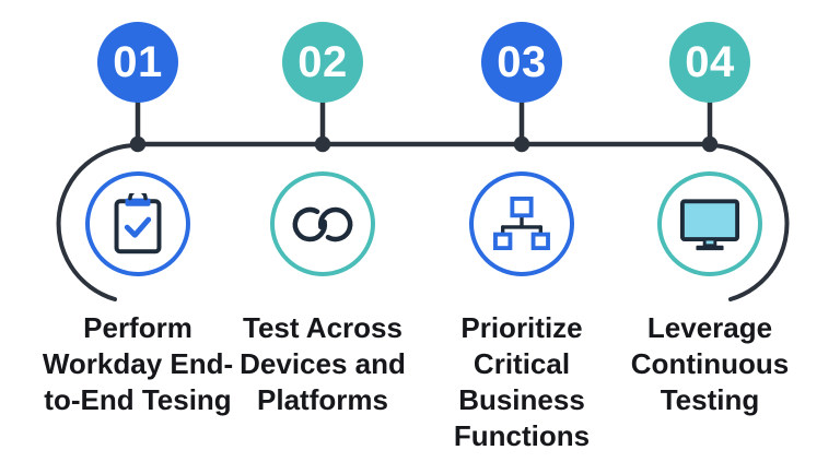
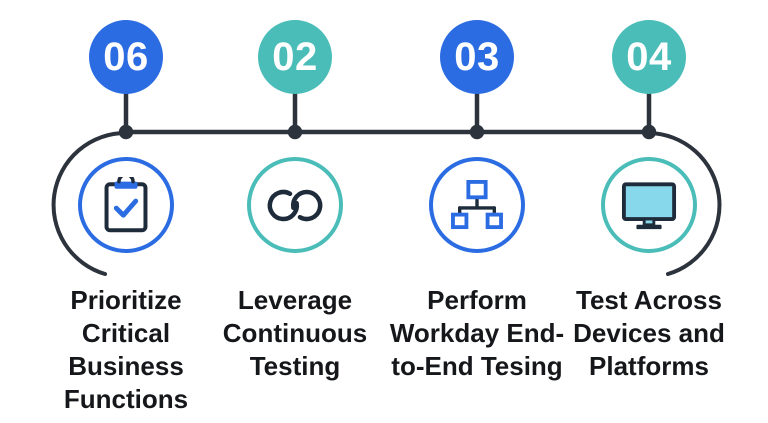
- 01
+ 06
- Perform Workday End-to-End Tesing
+ Prioritize Critical Business Functions
  02
- Test Across Devices and Platforms
+ Leverage Continuous Testing
  03
- Prioritize Critical Business Functions
+ Perform Workday End-to-End Tesing
  04
- Leverage Continuous Testing
+ Test Across Devices and Platforms
